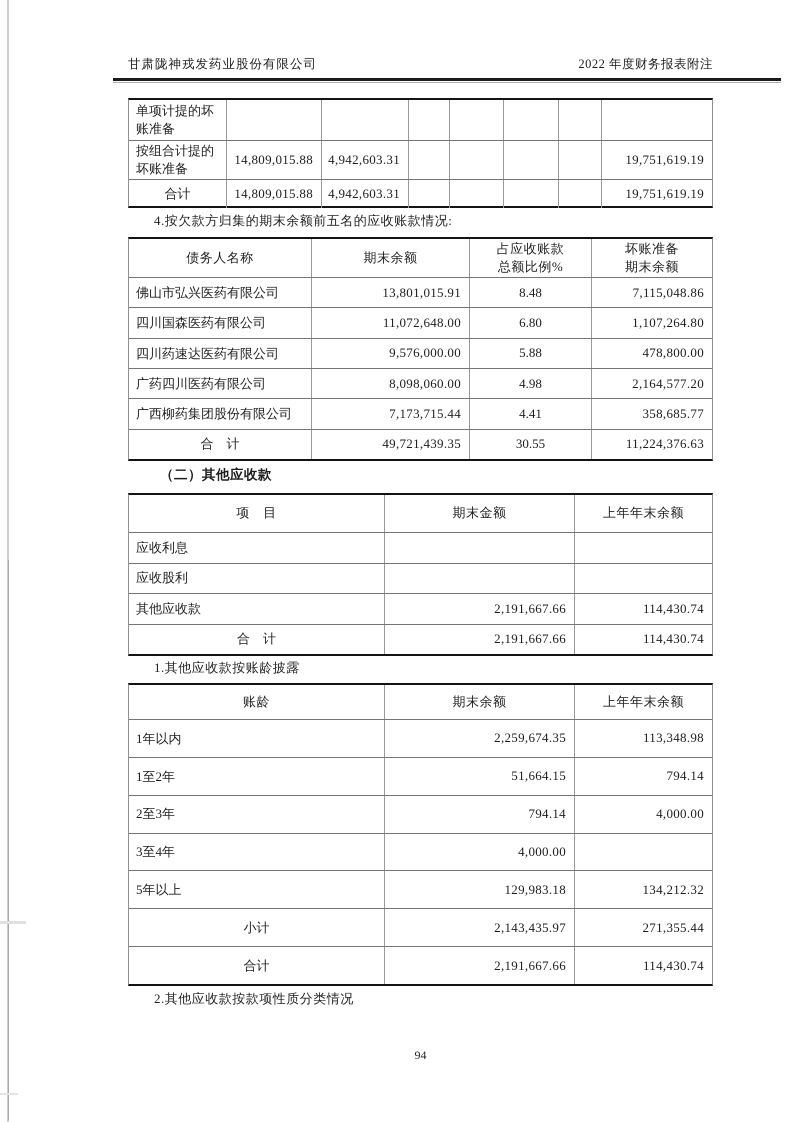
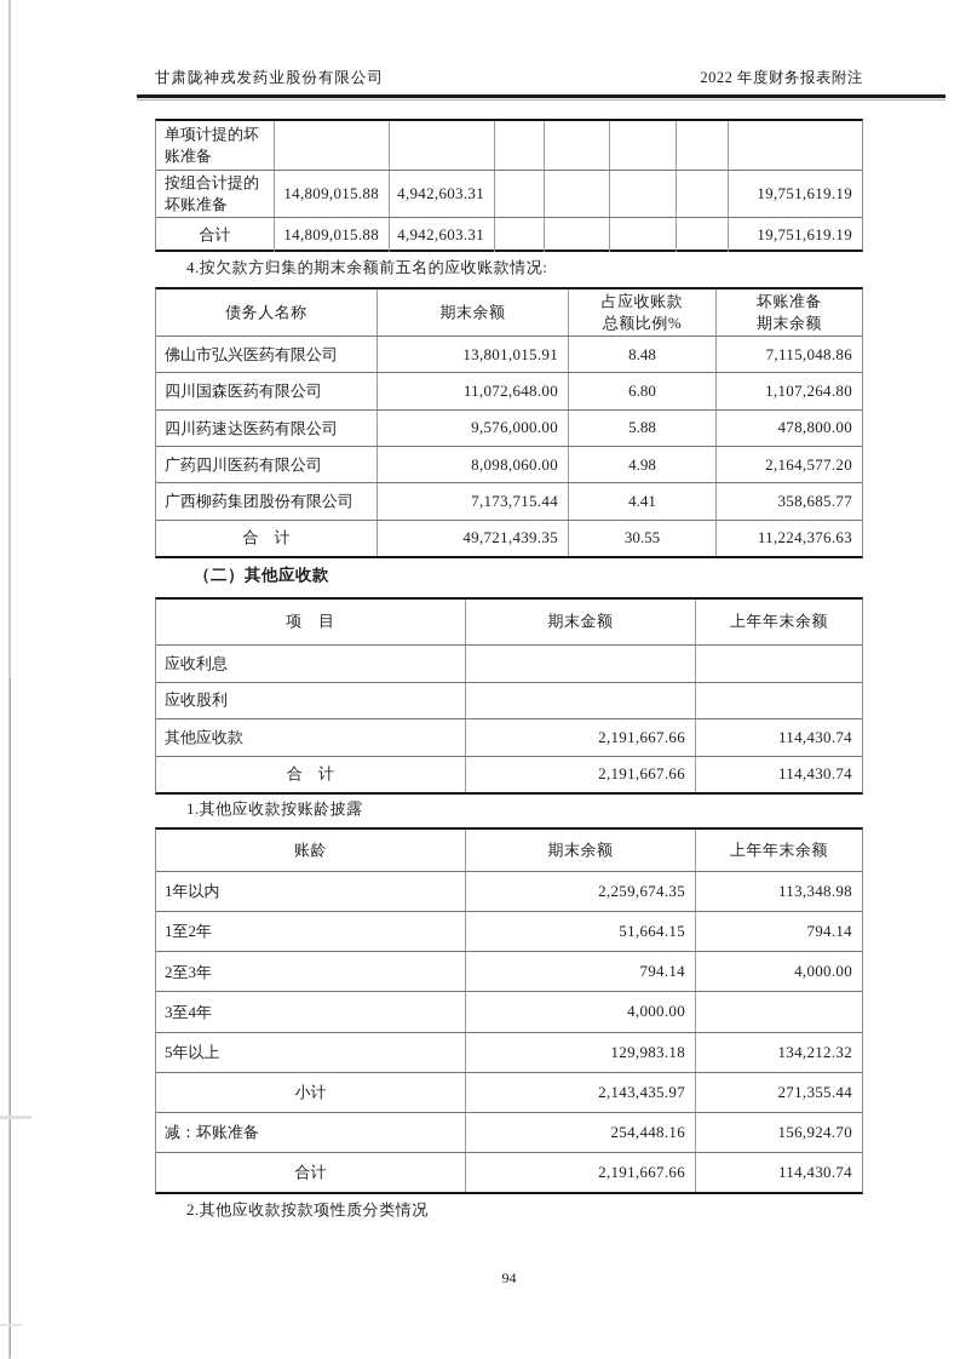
  甘肃陇神戎发药业股份有限公司
  2022 年度财务报表附注
  单项计提的坏账准备
  按组合计提的坏账准备
  14,809,015.88
  4,942,603.31
  19,751,619.19
  合计
  14,809,015.88
  4,942,603.31
  19,751,619.19
  4.按欠款方归集的期末余额前五名的应收账款情况:
  债务人名称
  期末余额
  占应收账款
  总额比例%
  坏账准备
  期末余额
  佛山市弘兴医药有限公司
  13,801,015.91
  8.48
  7,115,048.86
  四川国森医药有限公司
  11,072,648.00
  6.80
  1,107,264.80
  四川药速达医药有限公司
  9,576,000.00
  5.88
  478,800.00
  广药四川医药有限公司
  8,098,060.00
  4.98
  2,164,577.20
  广西柳药集团股份有限公司
  7,173,715.44
  4.41
  358,685.77
  合 计
  49,721,439.35
  30.55
  11,224,376.63
  （二）其他应收款
  项 目
  期末金额
  上年年末余额
  应收利息
  应收股利
  其他应收款
  2,191,667.66
  114,430.74
  合 计
  2,191,667.66
  114,430.74
  1.其他应收款按账龄披露
  账龄
  期末余额
  上年年末余额
  1年以内
  2,259,674.35
  113,348.98
  1至2年
  51,664.15
  794.14
  2至3年
  794.14
  4,000.00
  3至4年
  4,000.00
  5年以上
  129,983.18
  134,212.32
  小计
  2,143,435.97
  271,355.44
+ 减：坏账准备
+ 254,448.16
+ 156,924.70
  合计
  2,191,667.66
  114,430.74
  2.其他应收款按款项性质分类情况
  94
